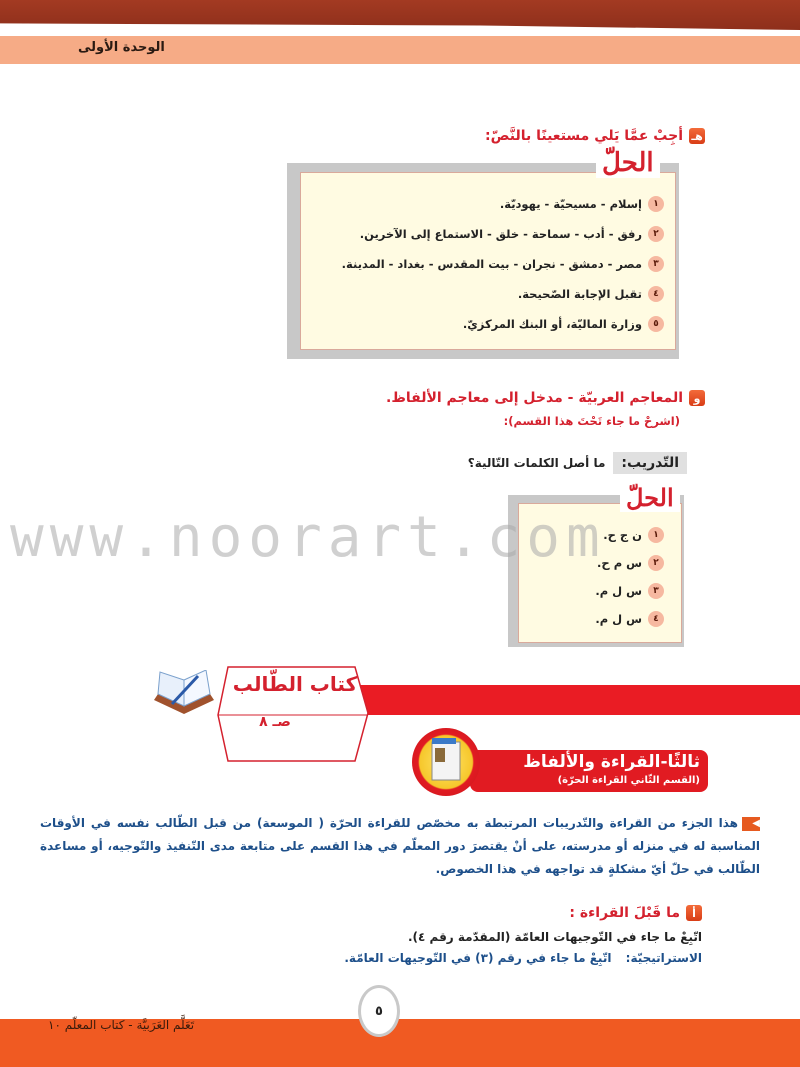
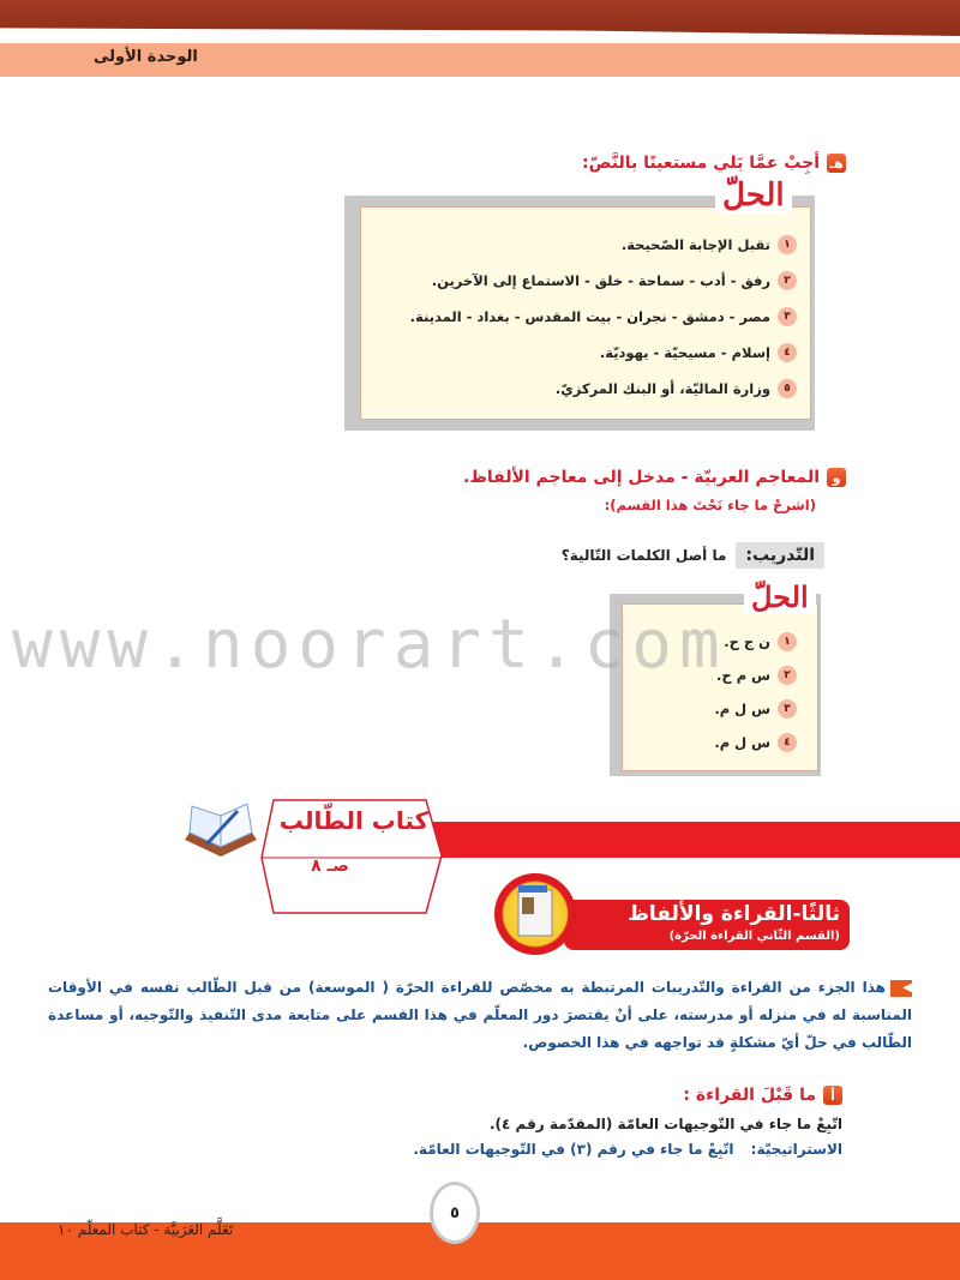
  الوحدة الأولى
  هـ
  أجِبْ عمَّا يَلي مستعينًا بالنَّصّ:
  الحلّ
  ١
- إسلام - مسيحيّة - يهوديّة.
+ تقبل الإجابة الصّحيحة.
  ٢
  رفق - أدب - سماحة - خلق - الاستماع إلى الآخرين.
  ٣
  مصر - دمشق - نجران - بيت المقدس - بغداد - المدينة.
  ٤
- تقبل الإجابة الصّحيحة.
+ إسلام - مسيحيّة - يهوديّة.
  ٥
  وزارة الماليّة، أو البنك المركزيّ.
  و
  المعاجم العربيّة - مدخل إلى معاجم الألفاظ.
  (اشرحْ ما جاء تَحْتَ هذا القسم):
  التّدريب:
  ما أصل الكلمات التّالية؟
  الحلّ
  ١
  ن ج ح.
  ٢
  س م ح.
  ٣
  س ل م.
  ٤
  س ل م.
  www.noorart.com
  كتاب الطّالب
  صـ ٨
  ثالثًا-القراءة والألفاظ
  (القسم الثّاني القراءة الحرّة)
  ◀هذا الجزء من القراءة والتّدريبات المرتبطة به مخصّص للقراءة الحرّة ( الموسعة) من قبل الطّالب نفسه في الأوقات المناسبة له في منزله أو مدرسته، على أنْ يقتصرَ دور المعلّم في هذا القسم على متابعة مدى التّنفيذ والتّوجيه، أو مساعدة الطّالب في حلّ أيّ مشكلةٍ قد تواجهه في هذا الخصوص.
  أ
  ما قَبْلَ القراءة :
  اتّبِعْ ما جاء في التّوجيهات العامّة (المقدّمة رقم ٤).
  الاستراتيجيّة: اتّبِعْ ما جاء في رقم (٣) في التّوجيهات العامّة.
  ٥
  تَعَلَّم العَرَبيَّة - كتاب المعلّم ١٠
